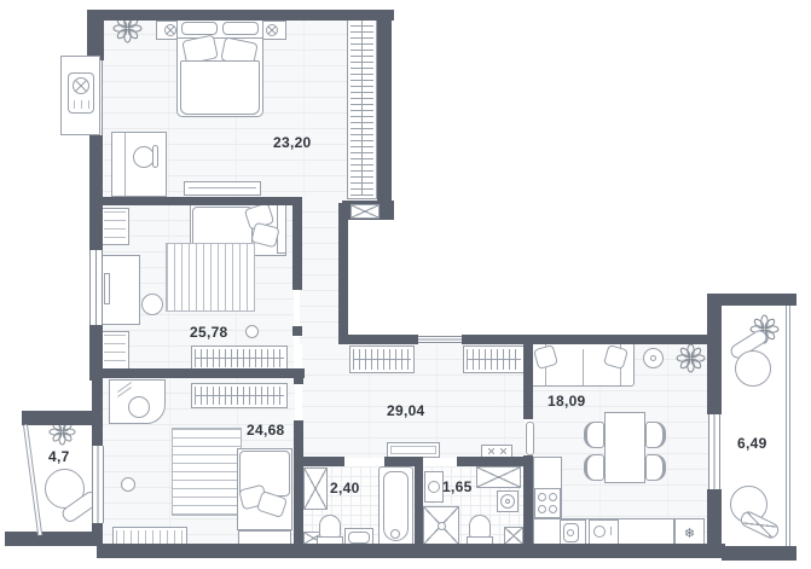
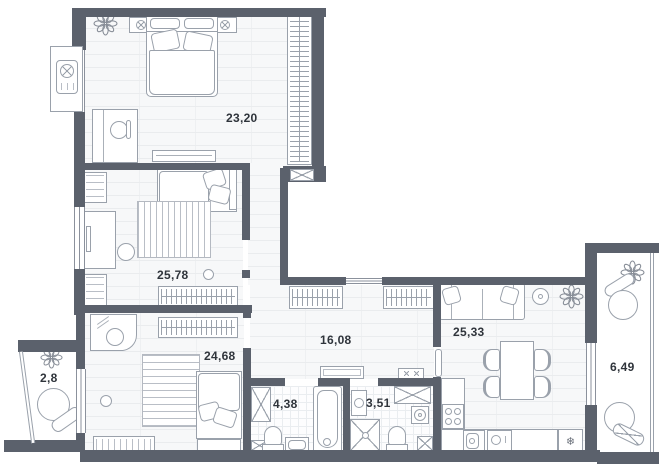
  23,20
  25,78
  24,68
- 29,04
+ 16,08
- 18,09
+ 25,33
  ❄
- 2,40
+ 4,38
- 1,65
+ 3,51
  6,49
- 4,7
+ 2,8
